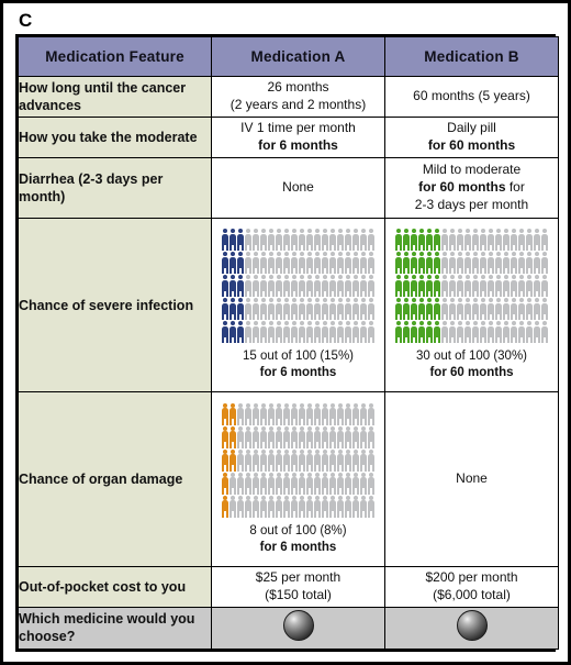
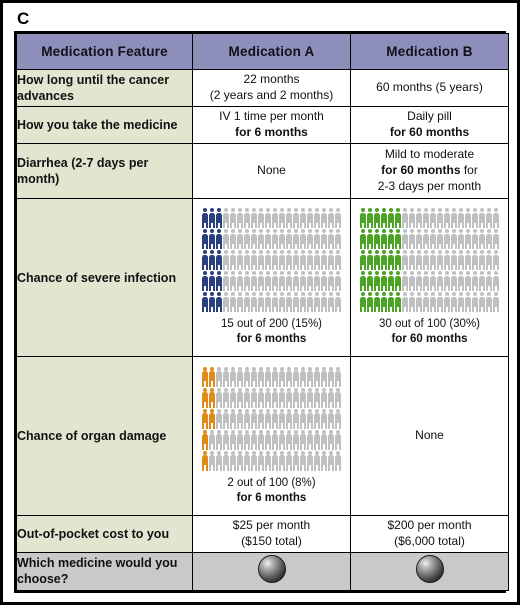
  C
  Medication Feature	Medication A	Medication B
- How long until the cancer advances	26 months (2 years and 2 months)	60 months (5 years)
+ How long until the cancer advances	22 months (2 years and 2 months)	60 months (5 years)
- How you take the moderate	IV 1 time per month for 6 months	Daily pill for 60 months
+ How you take the medicine	IV 1 time per month for 6 months	Daily pill for 60 months
- Diarrhea (2-3 days per month)	None	Mild to moderate for 60 months for 2-3 days per month
+ Diarrhea (2-7 days per month)	None	Mild to moderate for 60 months for 2-3 days per month
- Chance of severe infection	15 out of 100 (15%) for 6 months	30 out of 100 (30%) for 60 months
+ Chance of severe infection	15 out of 200 (15%) for 6 months	30 out of 100 (30%) for 60 months
- Chance of organ damage	8 out of 100 (8%) for 6 months	None
+ Chance of organ damage	2 out of 100 (8%) for 6 months	None
  Out-of-pocket cost to you	$25 per month ($150 total)	$200 per month ($6,000 total)
  Which medicine would you choose?
